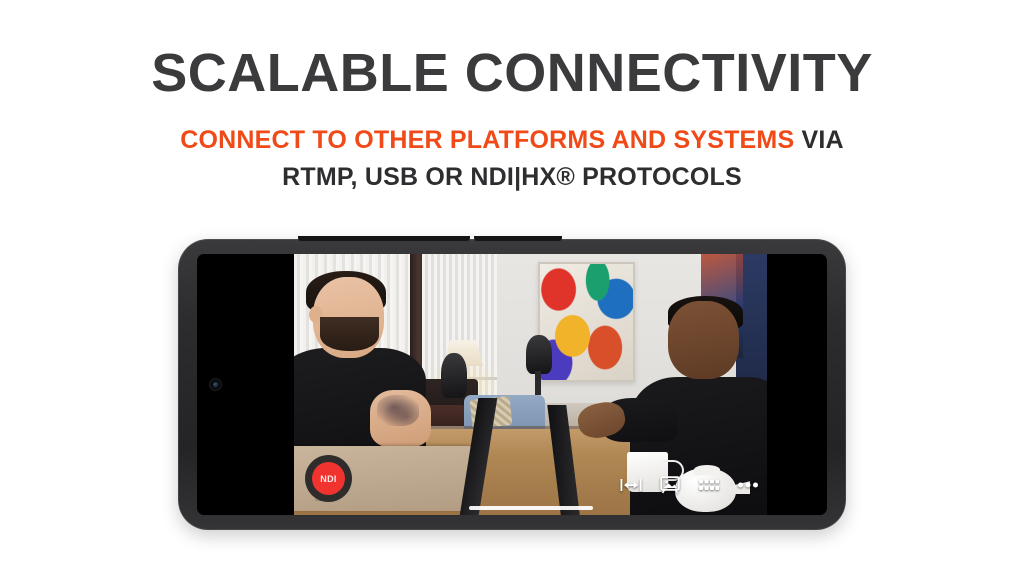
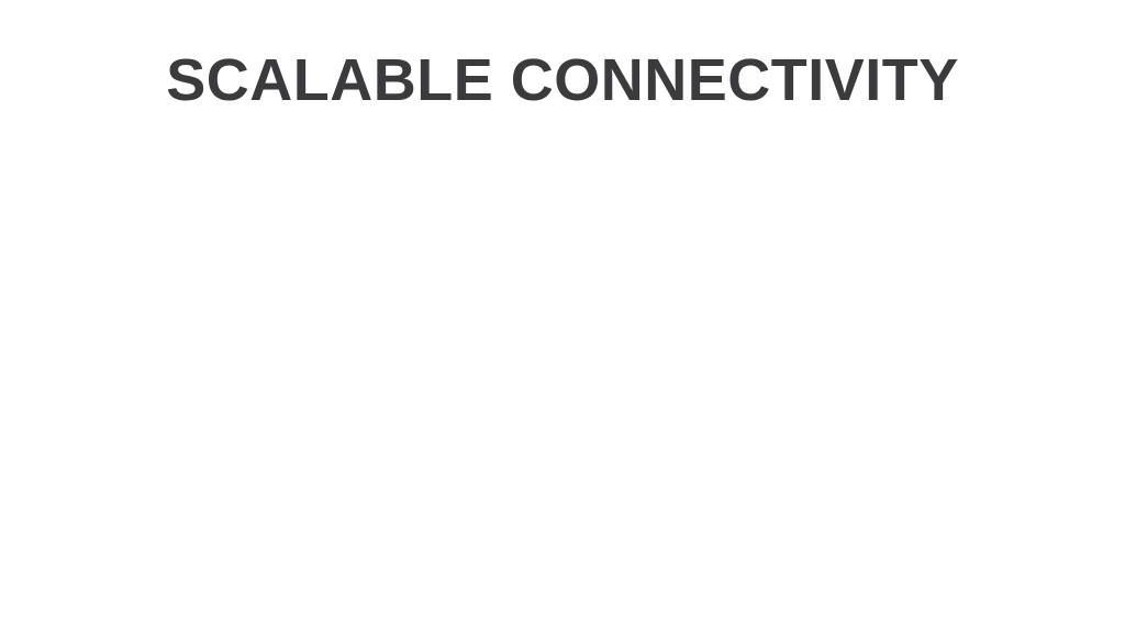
  SCALABLE CONNECTIVITY
- CONNECT TO OTHER PLATFORMS AND SYSTEMS VIA
- RTMP, USB OR NDI|HX® PROTOCOLS
- NDI
